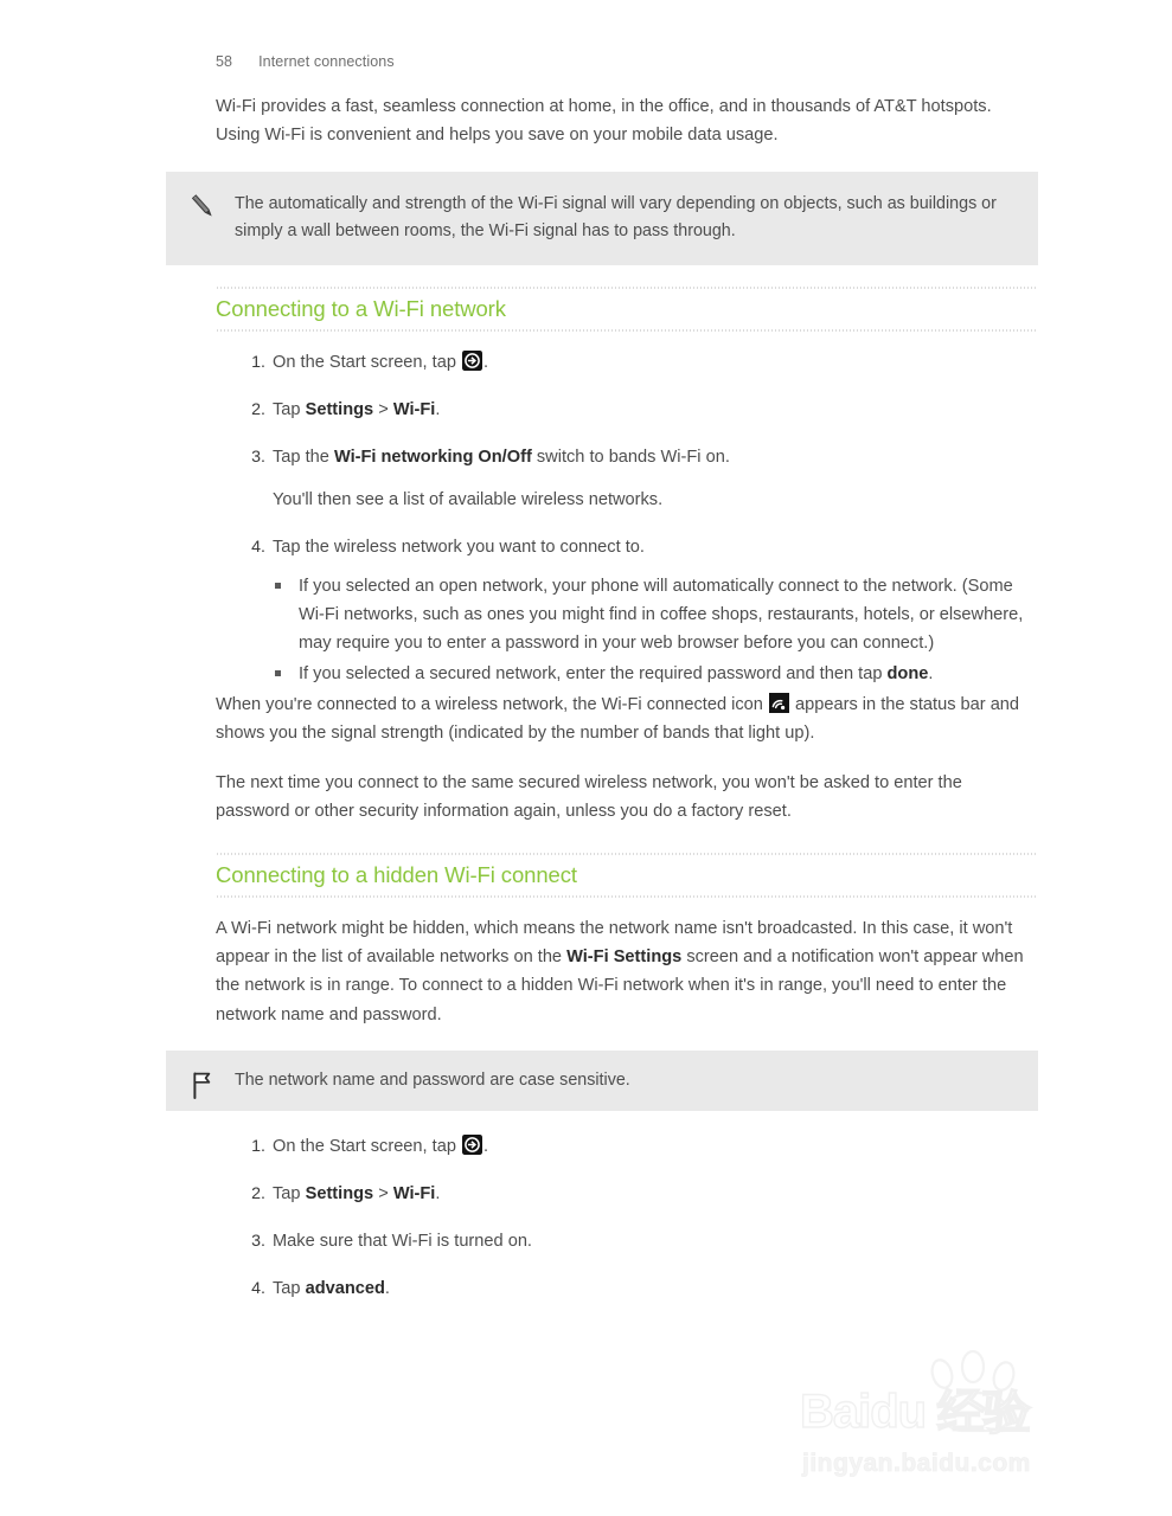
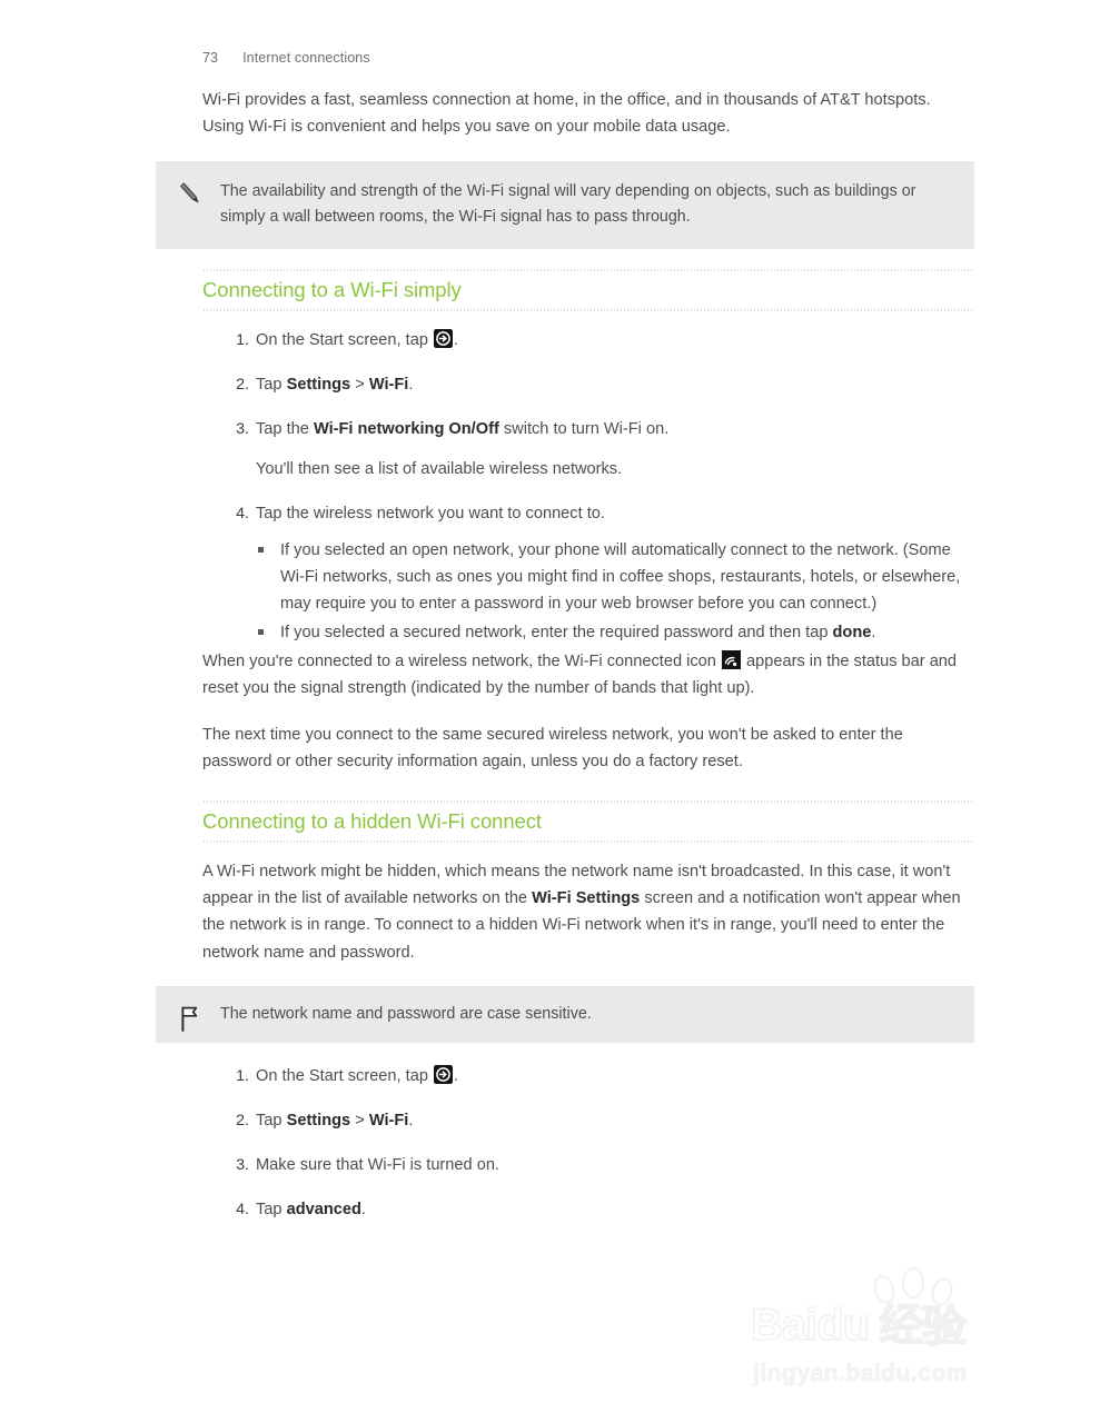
- 58 Internet connections
+ 73 Internet connections
  Wi-Fi provides a fast, seamless connection at home, in the office, and in thousands of AT&T hotspots. Using Wi-Fi is convenient and helps you save on your mobile data usage.
- The automatically and strength of the Wi-Fi signal will vary depending on objects, such as buildings or simply a wall between rooms, the Wi-Fi signal has to pass through.
+ The availability and strength of the Wi-Fi signal will vary depending on objects, such as buildings or simply a wall between rooms, the Wi-Fi signal has to pass through.
- Connecting to a Wi-Fi network
+ Connecting to a Wi-Fi simply
  1.
  On the Start screen, tap .
  2.
  Tap Settings > Wi-Fi.
  3.
- Tap the Wi-Fi networking On/Off switch to bands Wi-Fi on.
+ Tap the Wi-Fi networking On/Off switch to turn Wi-Fi on.
  You'll then see a list of available wireless networks.
  4.
  Tap the wireless network you want to connect to.
  If you selected an open network, your phone will automatically connect to the network. (Some Wi-Fi networks, such as ones you might find in coffee shops, restaurants, hotels, or elsewhere, may require you to enter a password in your web browser before you can connect.)
  If you selected a secured network, enter the required password and then tap done.
- When you're connected to a wireless network, the Wi-Fi connected icon appears in the status bar and shows you the signal strength (indicated by the number of bands that light up).
+ When you're connected to a wireless network, the Wi-Fi connected icon appears in the status bar and reset you the signal strength (indicated by the number of bands that light up).
  The next time you connect to the same secured wireless network, you won't be asked to enter the password or other security information again, unless you do a factory reset.
  Connecting to a hidden Wi-Fi connect
  A Wi-Fi network might be hidden, which means the network name isn't broadcasted. In this case, it won't appear in the list of available networks on the Wi-Fi Settings screen and a notification won't appear when the network is in range. To connect to a hidden Wi-Fi network when it's in range, you'll need to enter the network name and password.
  The network name and password are case sensitive.
  1.
  On the Start screen, tap .
  2.
  Tap Settings > Wi-Fi.
  3.
  Make sure that Wi-Fi is turned on.
  4.
  Tap advanced.
